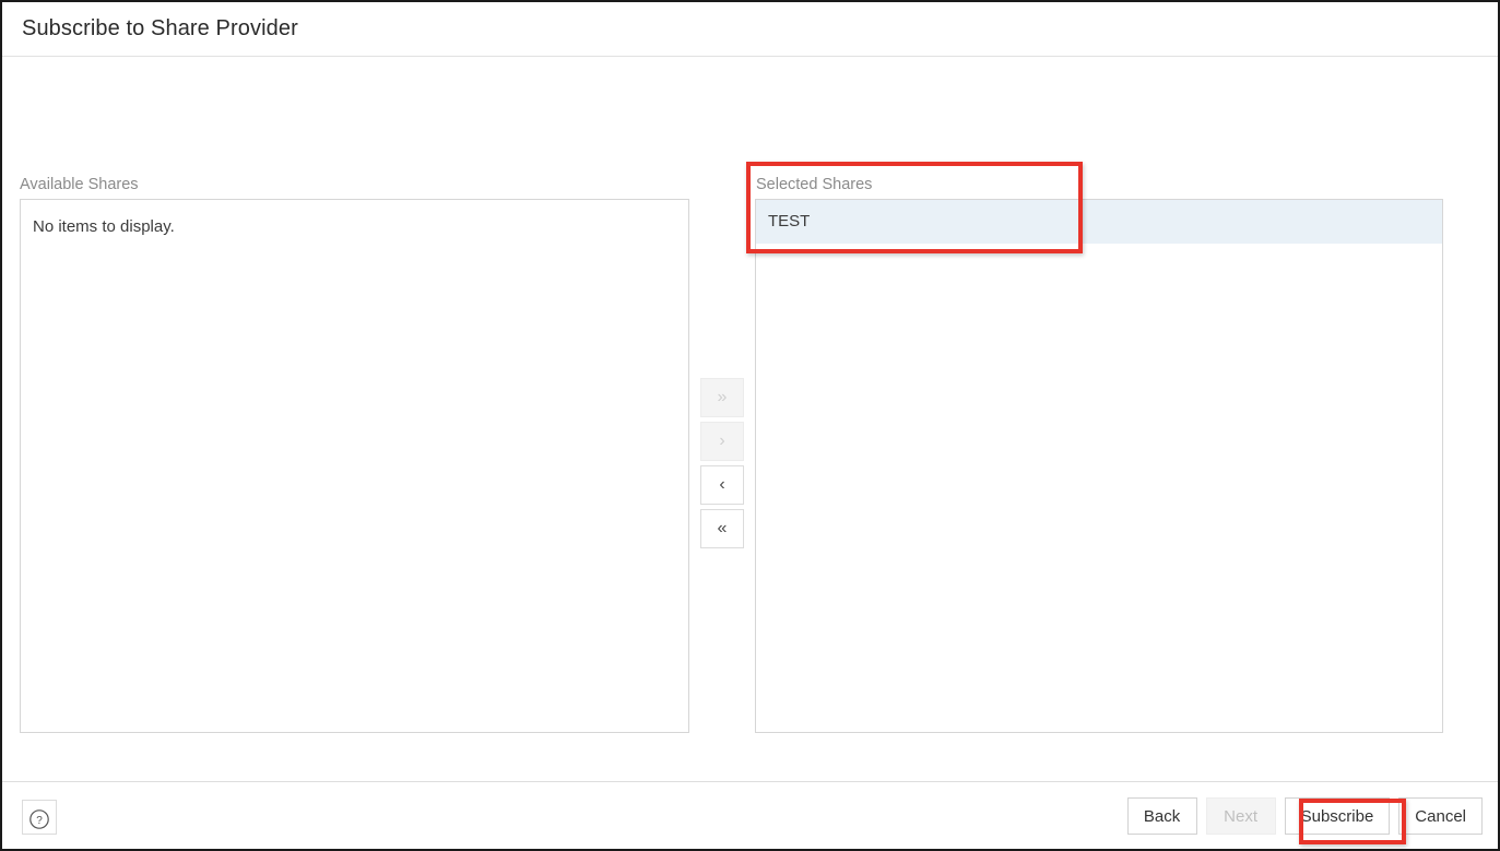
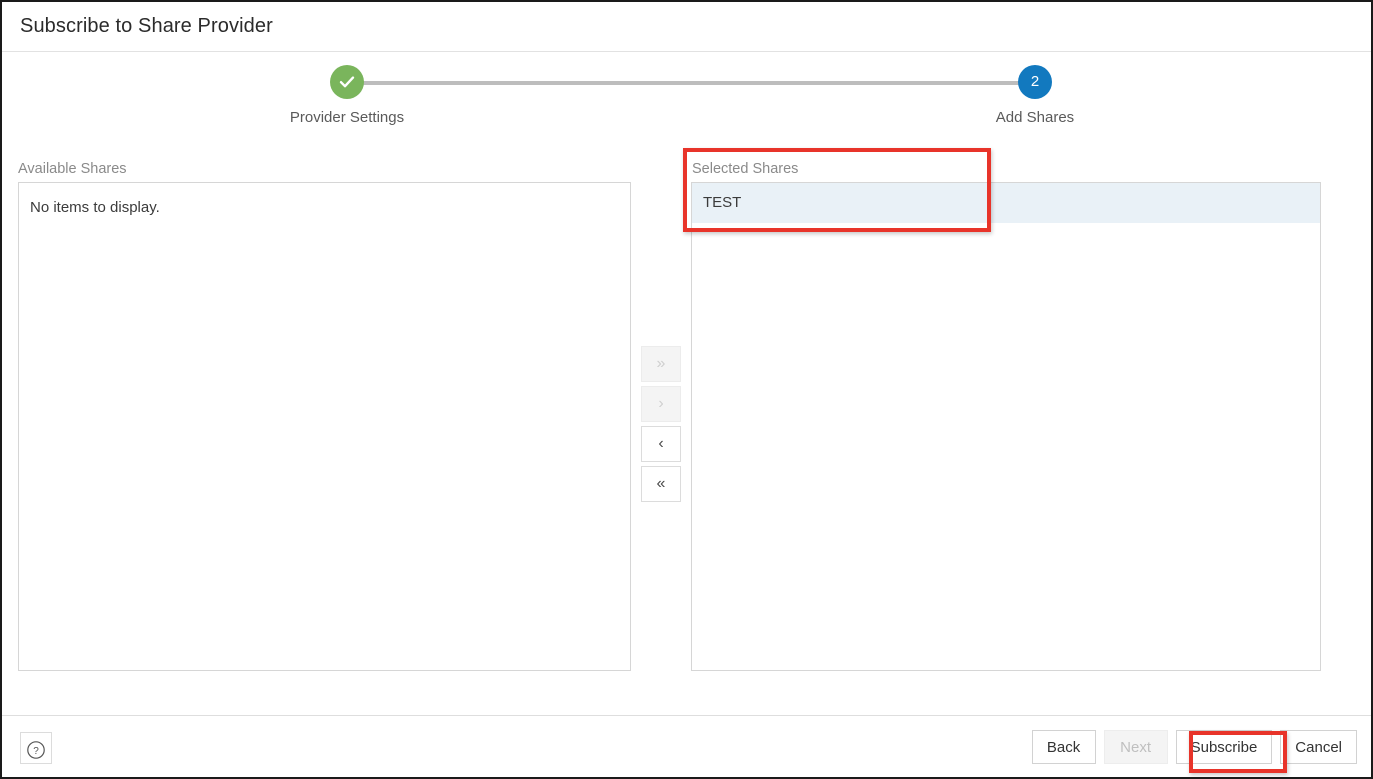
  Subscribe to Share Provider
+ Provider Settings
+ 2
+ Add Shares
  Available Shares
  No items to display.
  »
  ›
  ‹
  «
  Selected Shares
  TEST
  ?
  Back
  Next
  Subscribe
  Cancel
